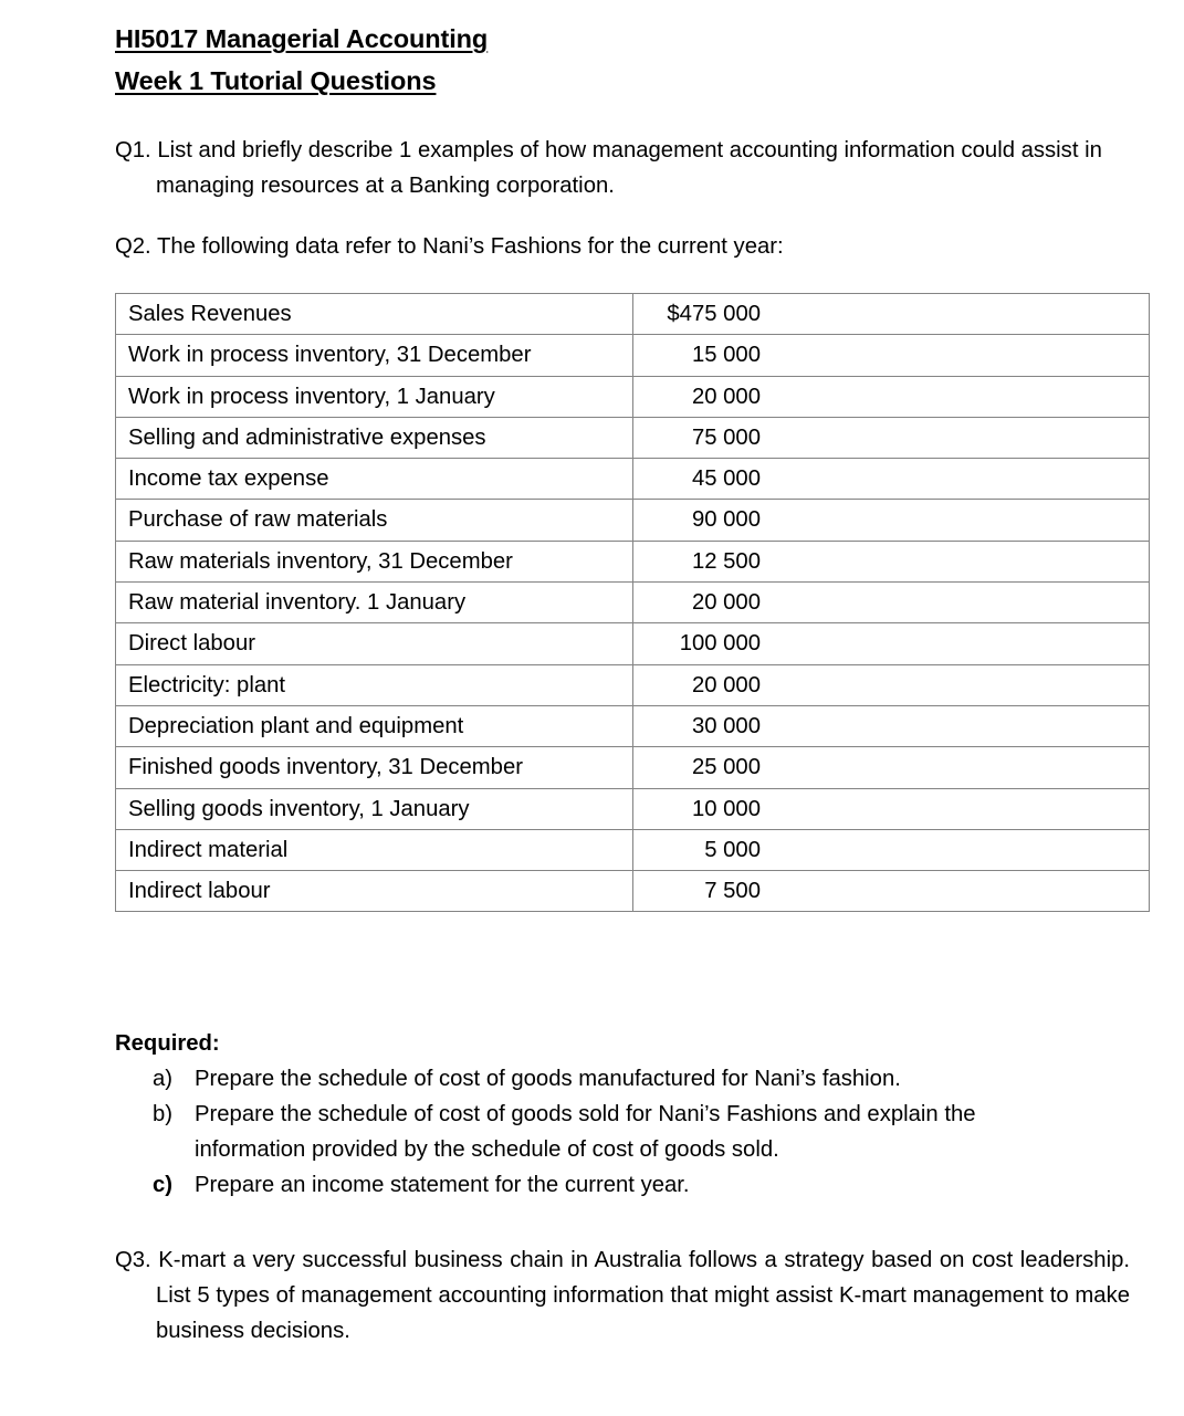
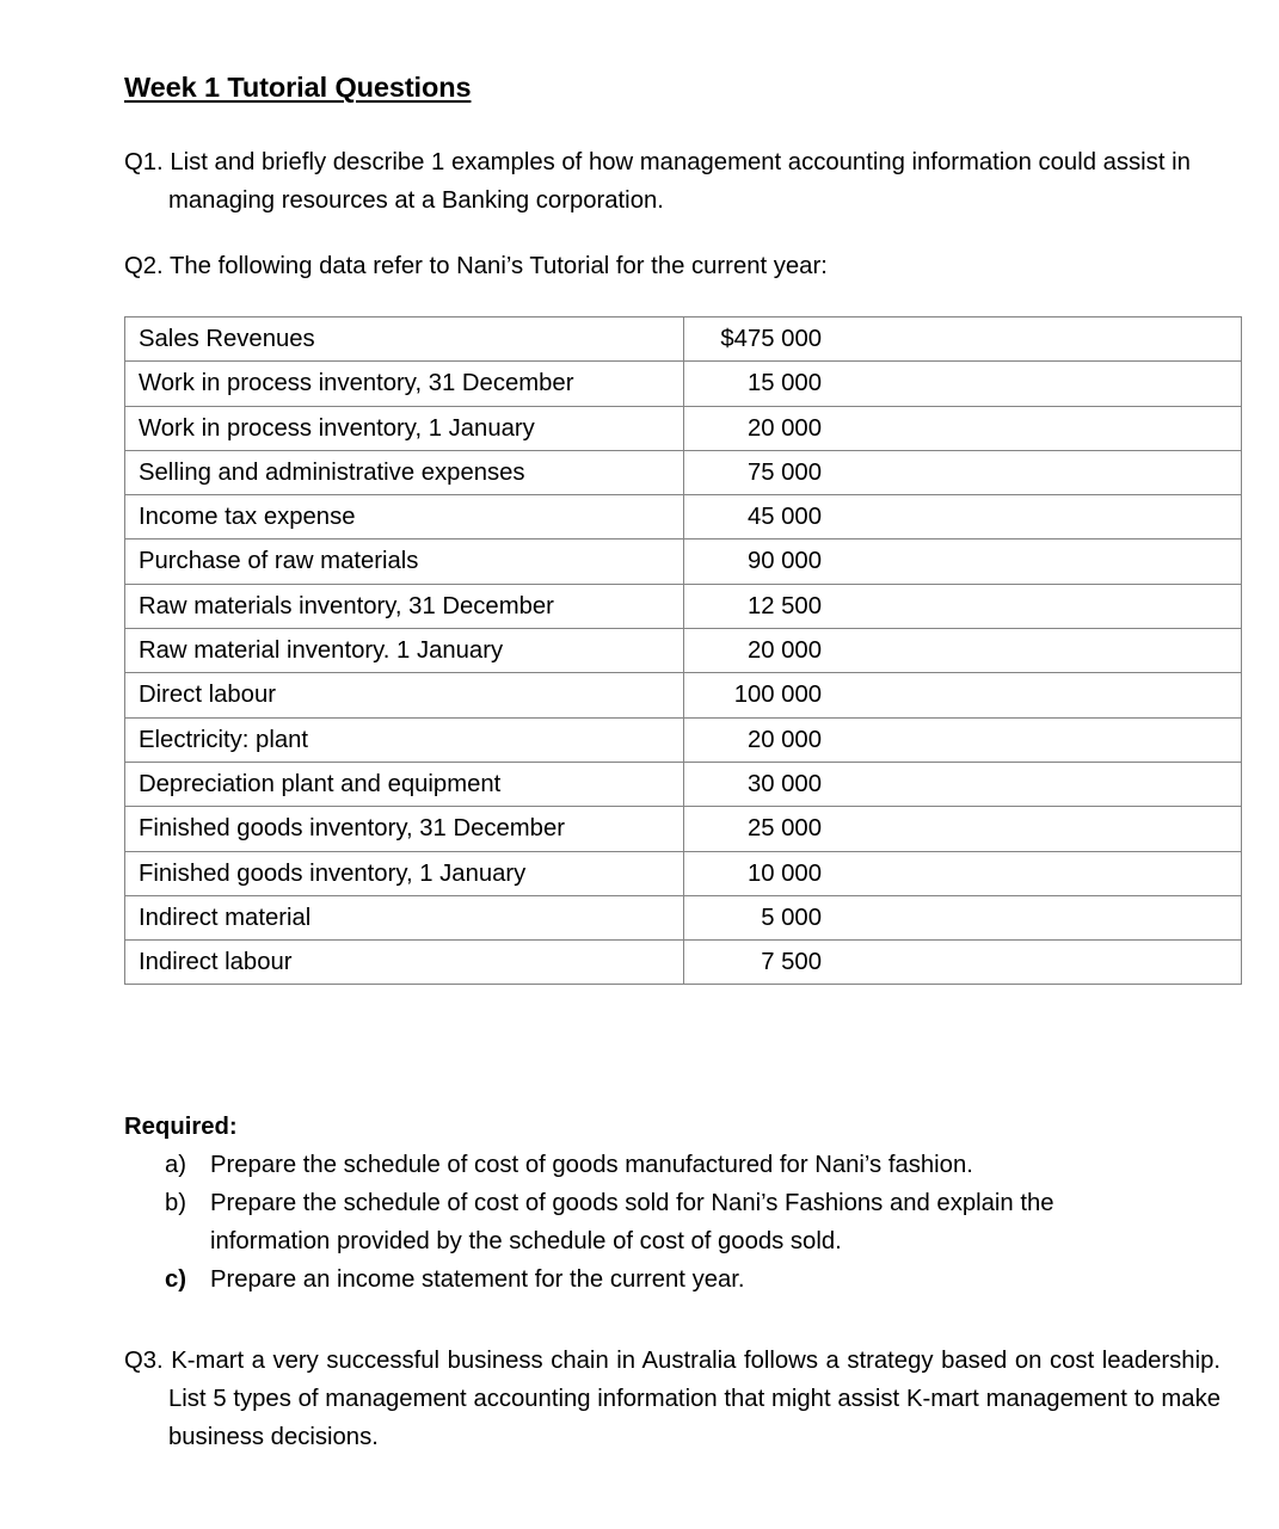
- HI5017 Managerial Accounting
  Week 1 Tutorial Questions
  Q1. List and briefly describe 1 examples of how management accounting information could assist in managing resources at a Banking corporation.
- Q2. The following data refer to Nani’s Fashions for the current year:
+ Q2. The following data refer to Nani’s Tutorial for the current year:
  Sales Revenues	$475 000
  Work in process inventory, 31 December	15 000
  Work in process inventory, 1 January	20 000
  Selling and administrative expenses	75 000
  Income tax expense	45 000
  Purchase of raw materials	90 000
  Raw materials inventory, 31 December	12 500
  Raw material inventory. 1 January	20 000
  Direct labour	100 000
  Electricity: plant	20 000
  Depreciation plant and equipment	30 000
  Finished goods inventory, 31 December	25 000
- Selling goods inventory, 1 January	10 000
+ Finished goods inventory, 1 January	10 000
  Indirect material	5 000
  Indirect labour	7 500
  Required:
  a)
  Prepare the schedule of cost of goods manufactured for Nani’s fashion.
  b)
  Prepare the schedule of cost of goods sold for Nani’s Fashions and explain the information provided by the schedule of cost of goods sold.
  c)
  Prepare an income statement for the current year.
  Q3. K-mart a very successful business chain in Australia follows a strategy based on cost leadership. List 5 types of management accounting information that might assist K-mart management to make business decisions.
